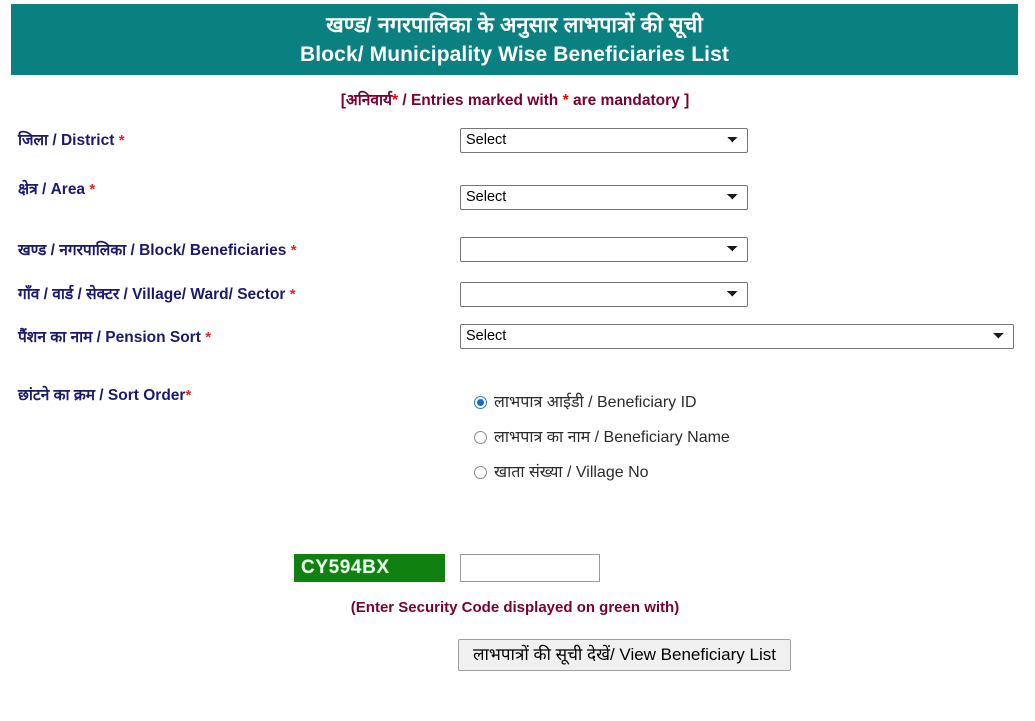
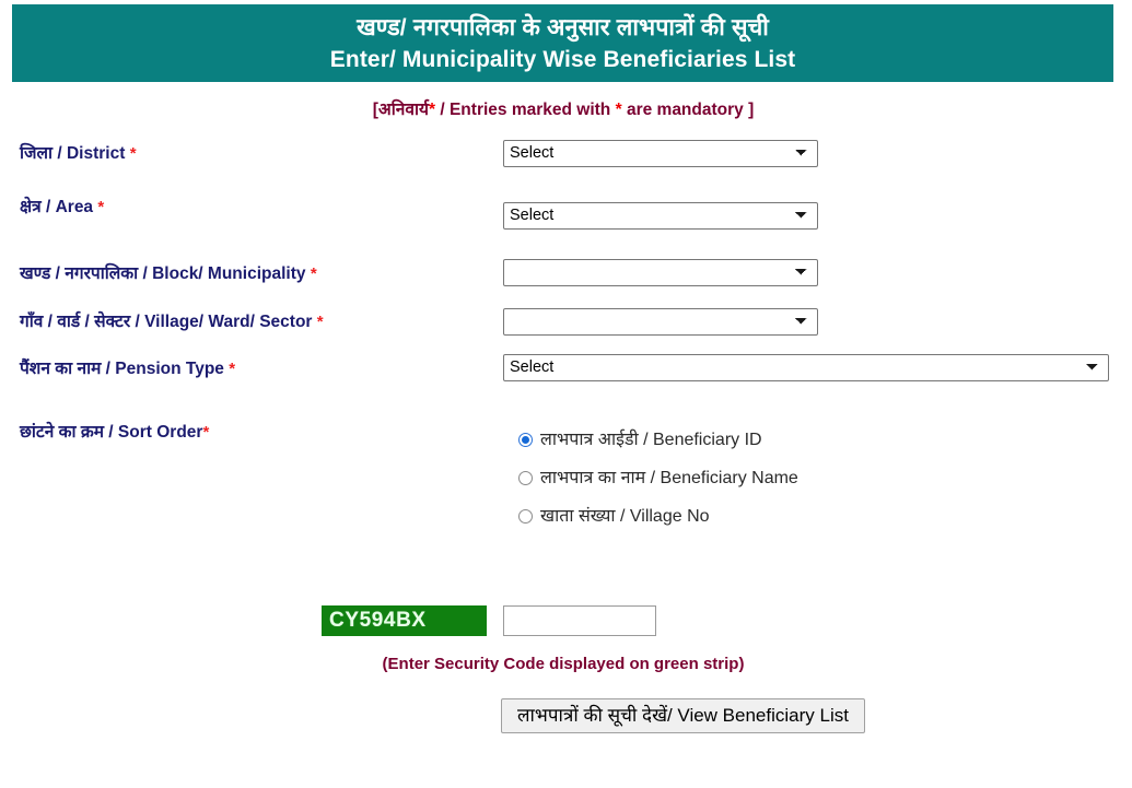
  खण्ड/ नगरपालिका के अनुसार लाभपात्रों की सूची
- Block/ Municipality Wise Beneficiaries List
+ Enter/ Municipality Wise Beneficiaries List
  [अनिवार्य* / Entries marked with * are mandatory ]
  जिला / District *
  Select
  क्षेत्र / Area *
  Select
- खण्ड / नगरपालिका / Block/ Beneficiaries *
+ खण्ड / नगरपालिका / Block/ Municipality *
  गाँव / वार्ड / सेक्टर / Village/ Ward/ Sector *
- पैंशन का नाम / Pension Sort *
+ पैंशन का नाम / Pension Type *
  Select
  छांटने का क्रम / Sort Order*
  लाभपात्र आईडी / Beneficiary ID
  लाभपात्र का नाम / Beneficiary Name
  खाता संख्या / Village No
  CY594BX
- (Enter Security Code displayed on green with)
+ (Enter Security Code displayed on green strip)
  लाभपात्रों की सूची देखें/ View Beneficiary List
